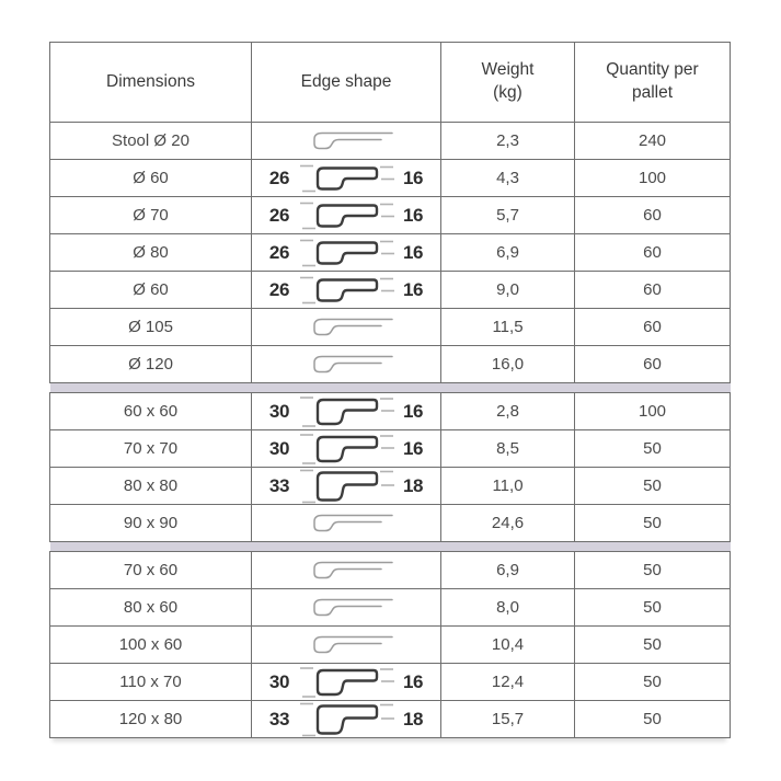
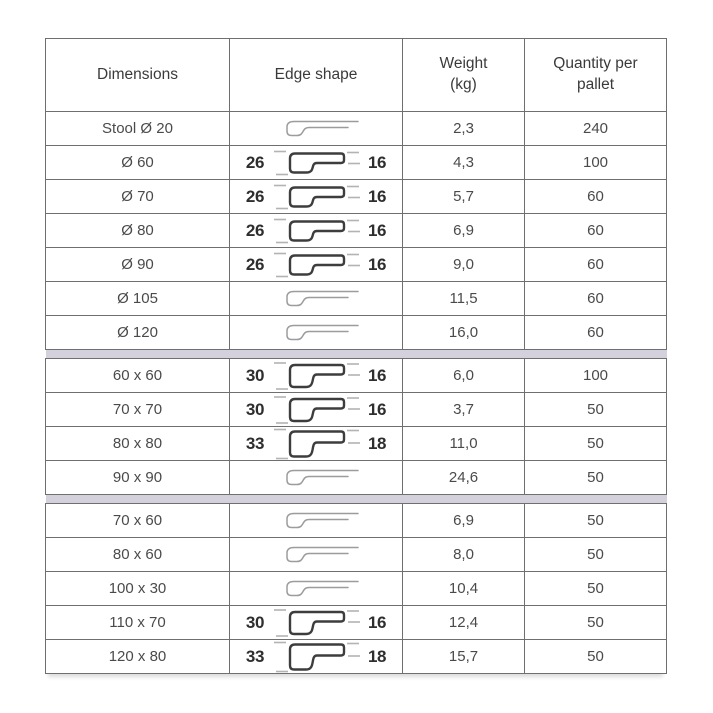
  Dimensions	Edge shape	Weight (kg)	Quantity per pallet
  Stool Ø 20		2,3	240
  Ø 60	26 16	4,3	100
  Ø 70	26 16	5,7	60
  Ø 80	26 16	6,9	60
- Ø 60	26 16	9,0	60
+ Ø 90	26 16	9,0	60
  Ø 105		11,5	60
  Ø 120		16,0	60
- 60 x 60	30 16	2,8	100
+ 60 x 60	30 16	6,0	100
- 70 x 70	30 16	8,5	50
+ 70 x 70	30 16	3,7	50
  80 x 80	33 18	11,0	50
  90 x 90		24,6	50
  70 x 60		6,9	50
  80 x 60		8,0	50
- 100 x 60		10,4	50
+ 100 x 30		10,4	50
  110 x 70	30 16	12,4	50
  120 x 80	33 18	15,7	50
